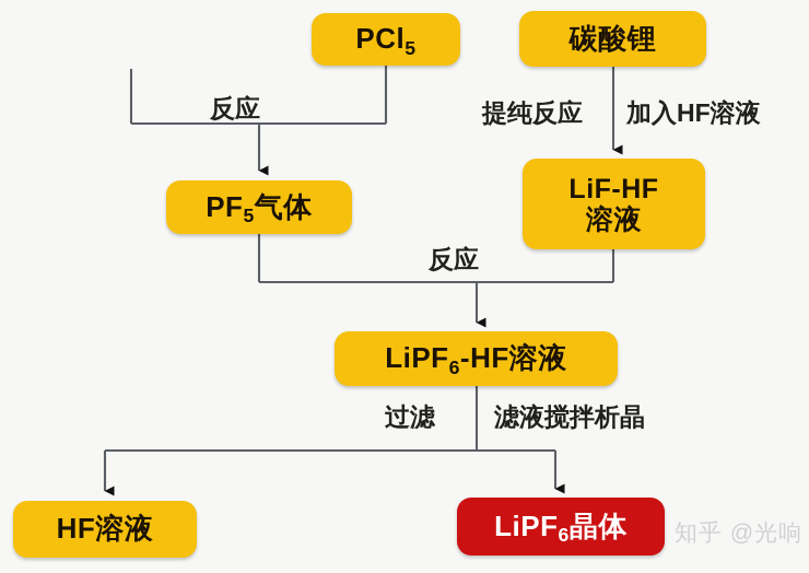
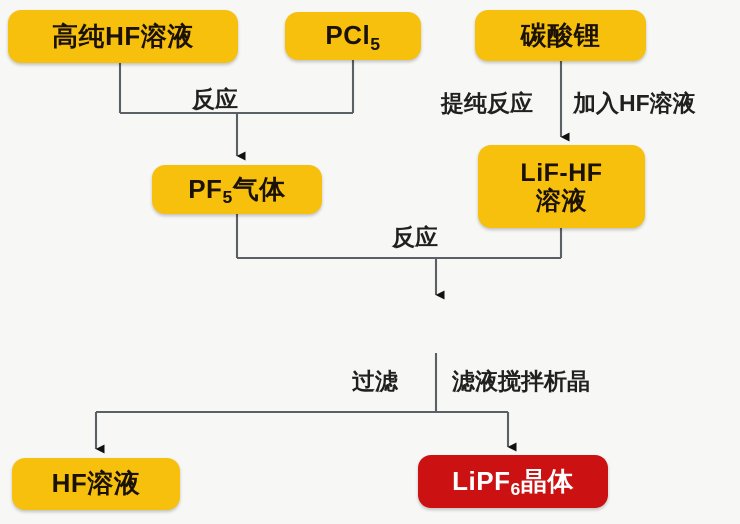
+ 高纯HF溶液
  PCl5
  碳酸锂
  PF5气体
  LiF-HF
  溶液
- LiPF6-HF溶液
  HF溶液
  LiPF6晶体
  反应
  提纯反应
  加入HF溶液
  反应
  过滤
  滤液搅拌析晶
- 知乎 @光响
